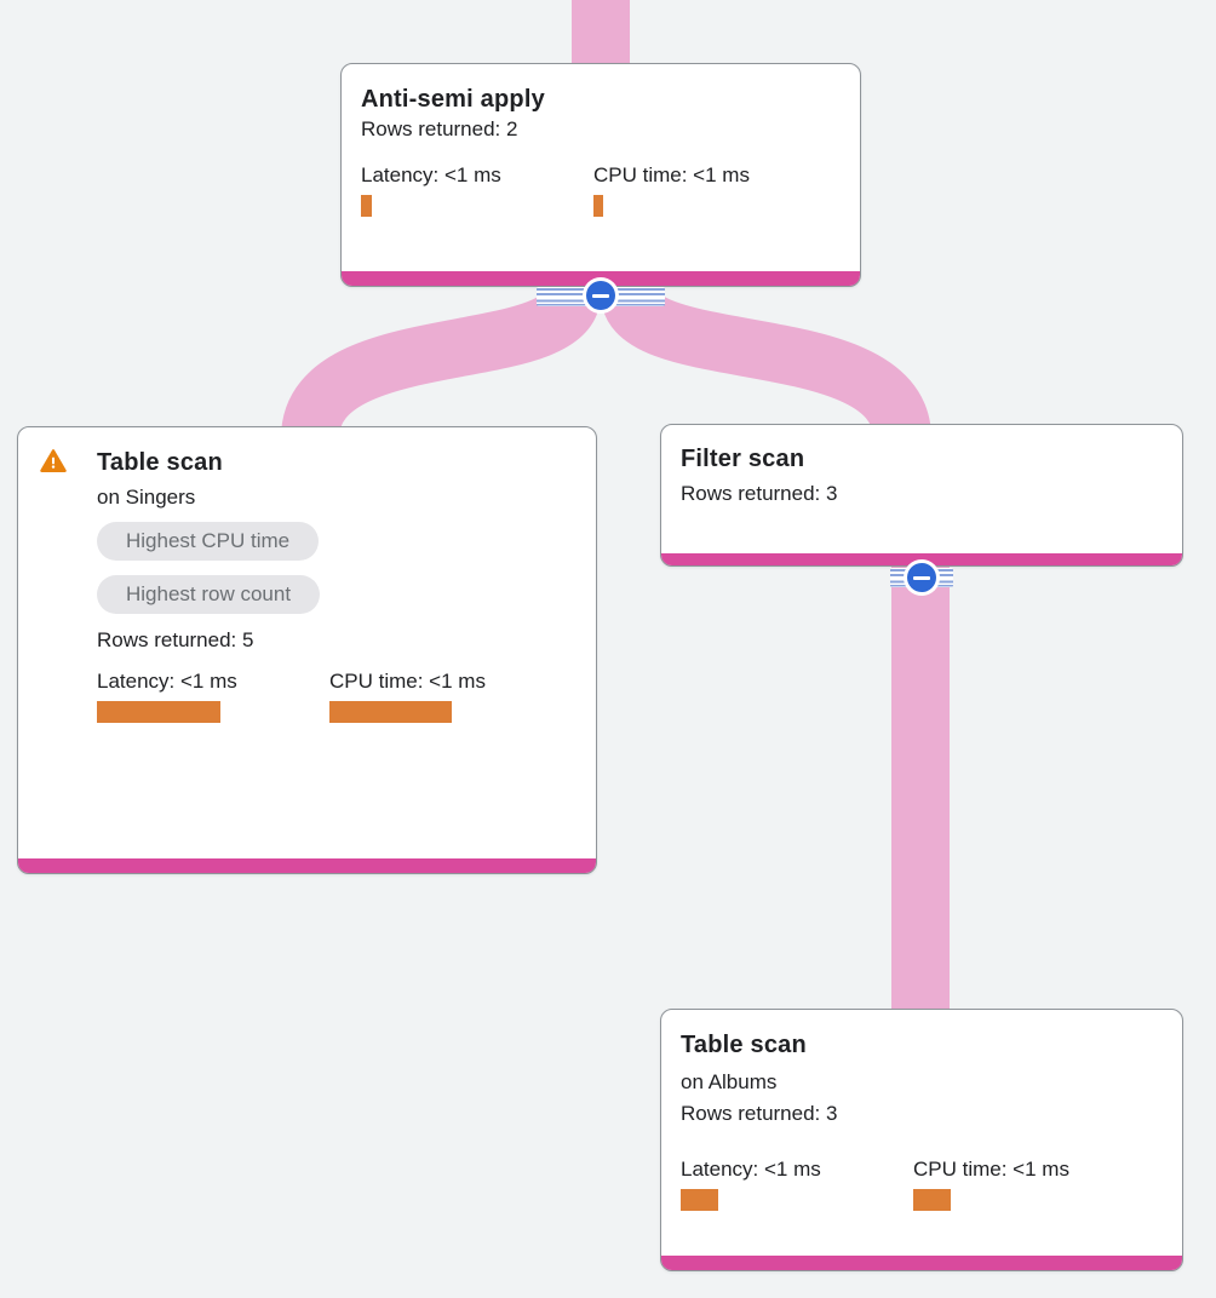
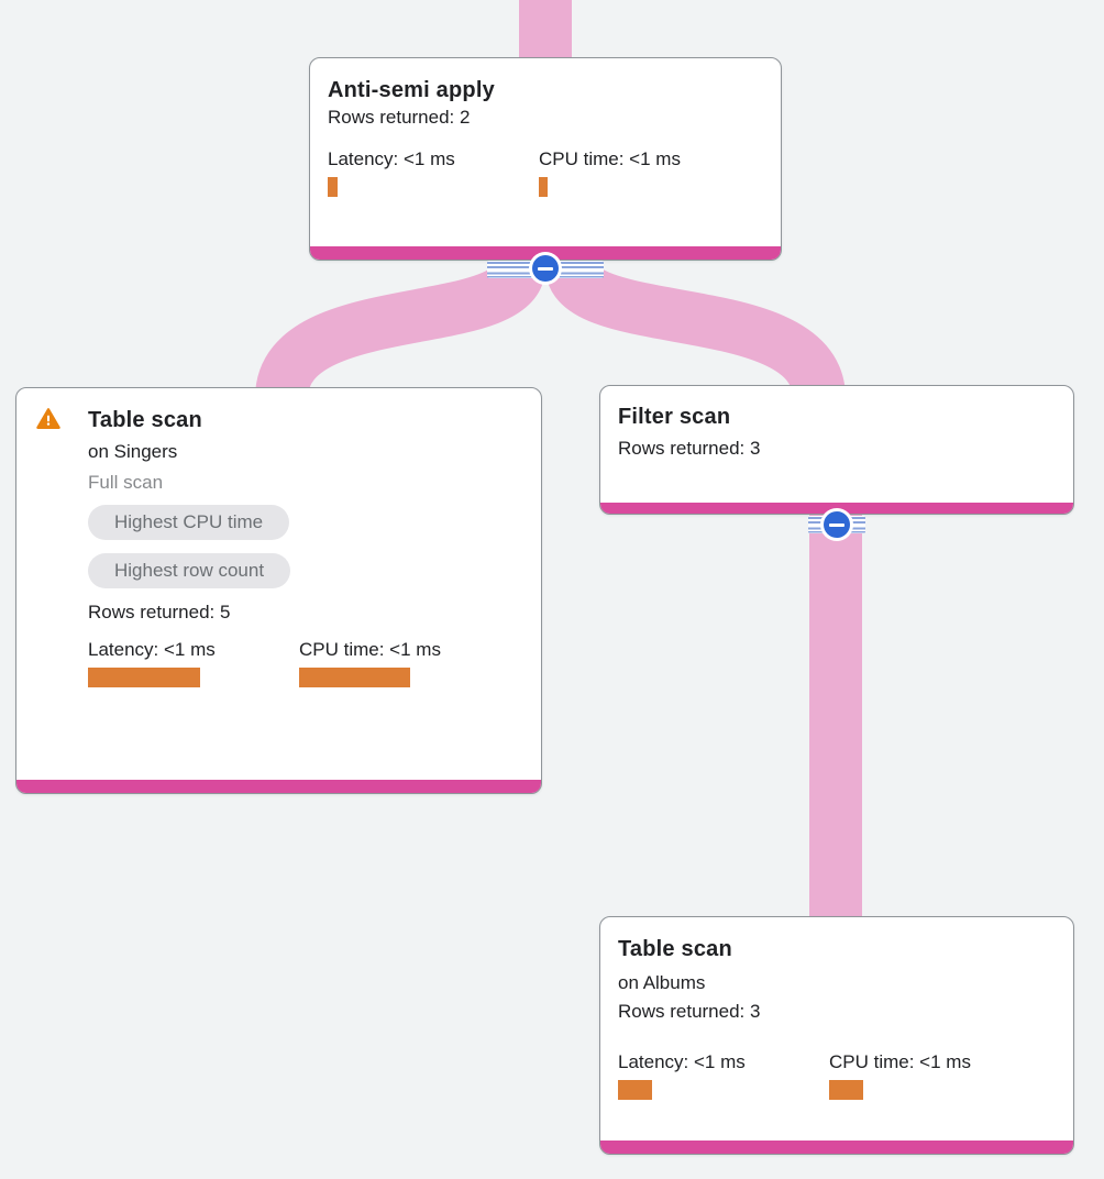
  Anti-semi apply
  Rows returned: 2
  Latency: <1 ms
  CPU time: <1 ms
  Table scan
  on Singers
+ Full scan
  Highest CPU time
  Highest row count
  Rows returned: 5
  Latency: <1 ms
  CPU time: <1 ms
  Filter scan
  Rows returned: 3
  Table scan
  on Albums
  Rows returned: 3
  Latency: <1 ms
  CPU time: <1 ms
